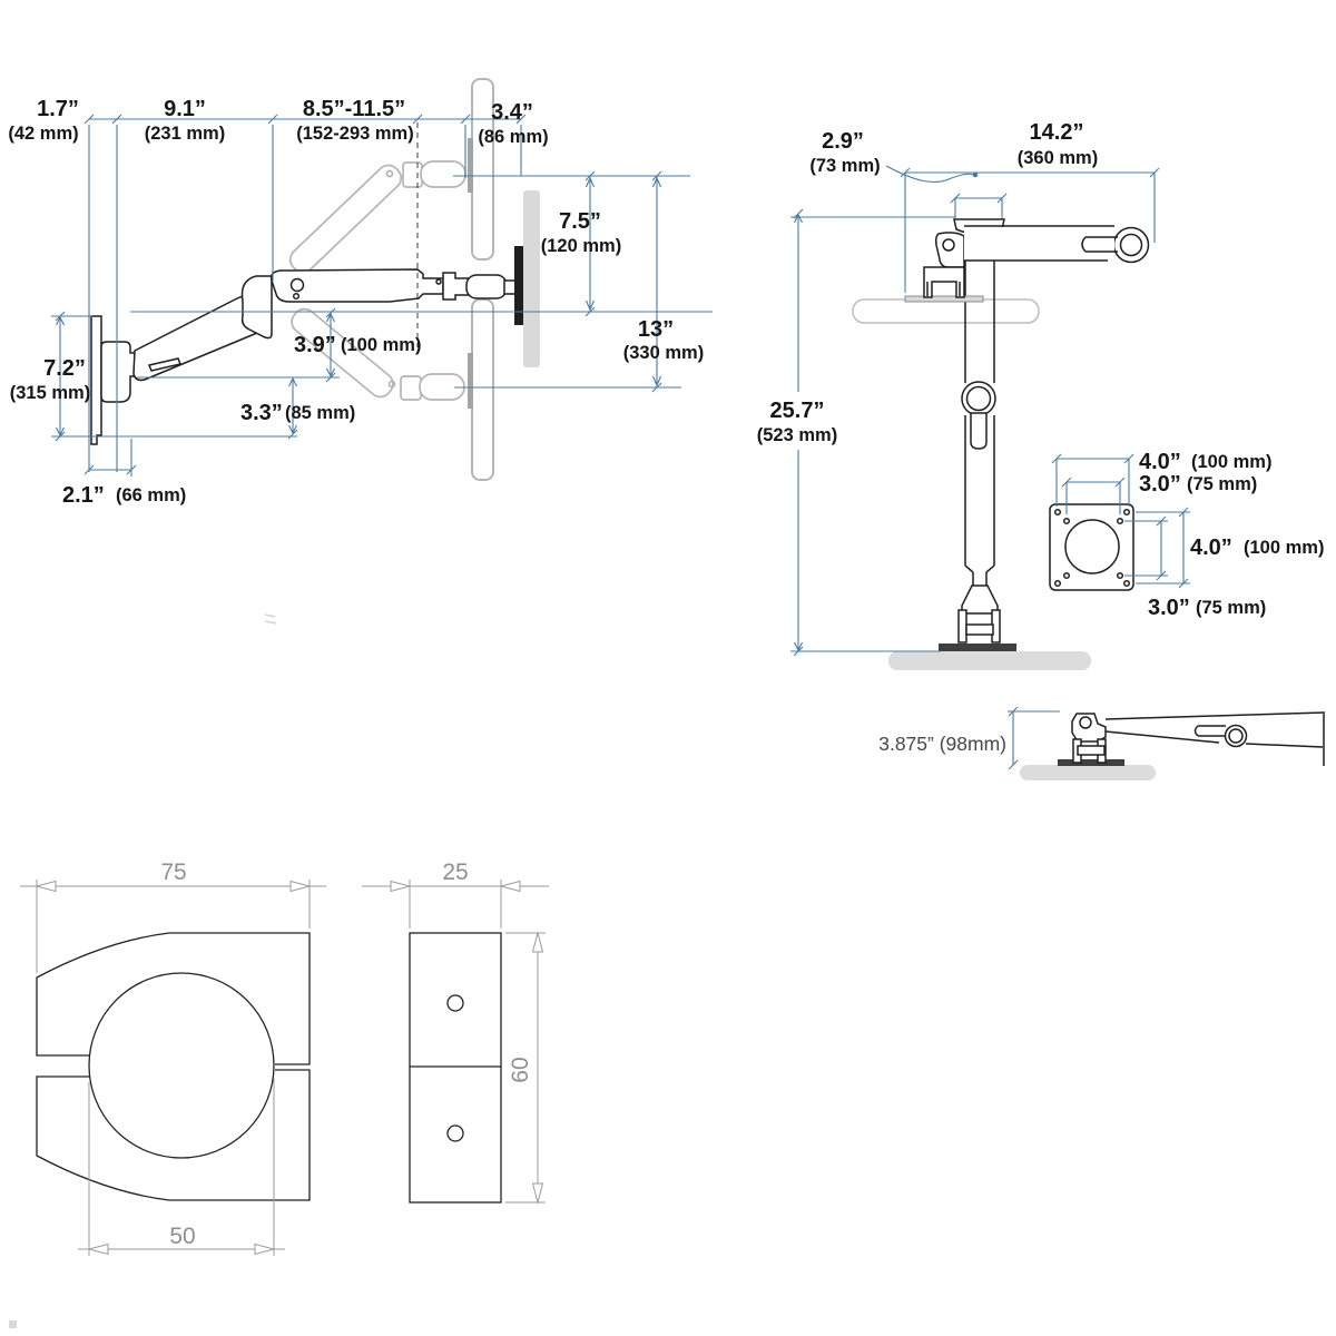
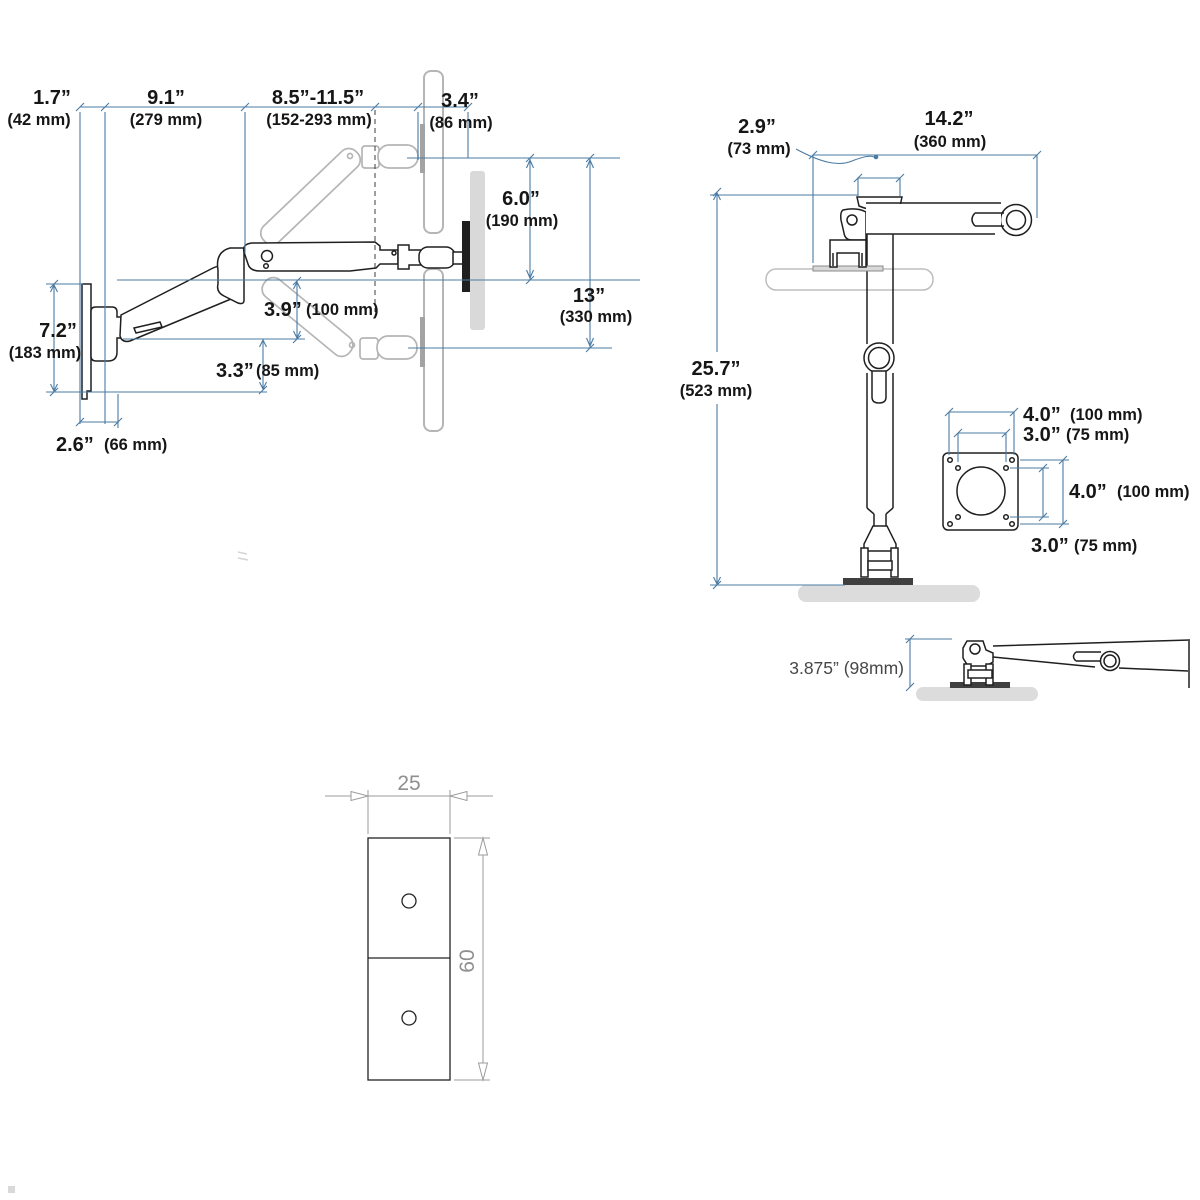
  1.7”
  (42 mm)
  9.1”
- (231 mm)
+ (279 mm)
  8.5”-11.5”
  (152-293 mm)
  3.4”
  (86 mm)
- 7.5”
+ 6.0”
- (120 mm)
+ (190 mm)
  13”
  (330 mm)
  3.9”
  (100 mm)
  7.2”
- (315 mm)
+ (183 mm)
  3.3”
  (85 mm)
- 2.1”
+ 2.6”
  (66 mm)
  2.9”
  (73 mm)
  14.2”
  (360 mm)
  25.7”
  (523 mm)
  4.0”
  (100 mm)
  3.0”
  (75 mm)
  4.0”
  (100 mm)
  3.0”
  (75 mm)
  3.875” (98mm)
- 75
- 50
  25
